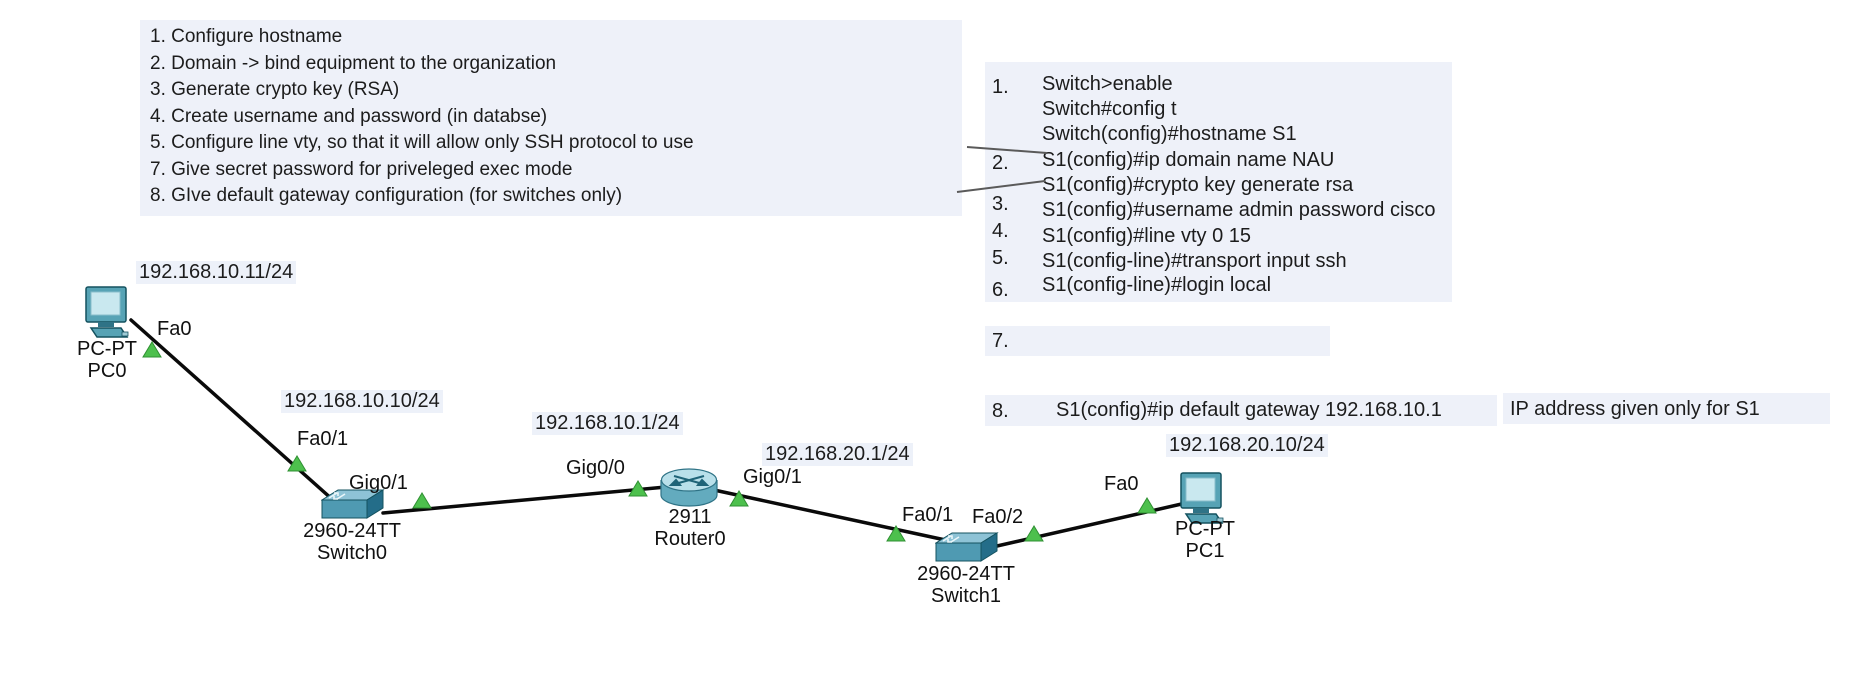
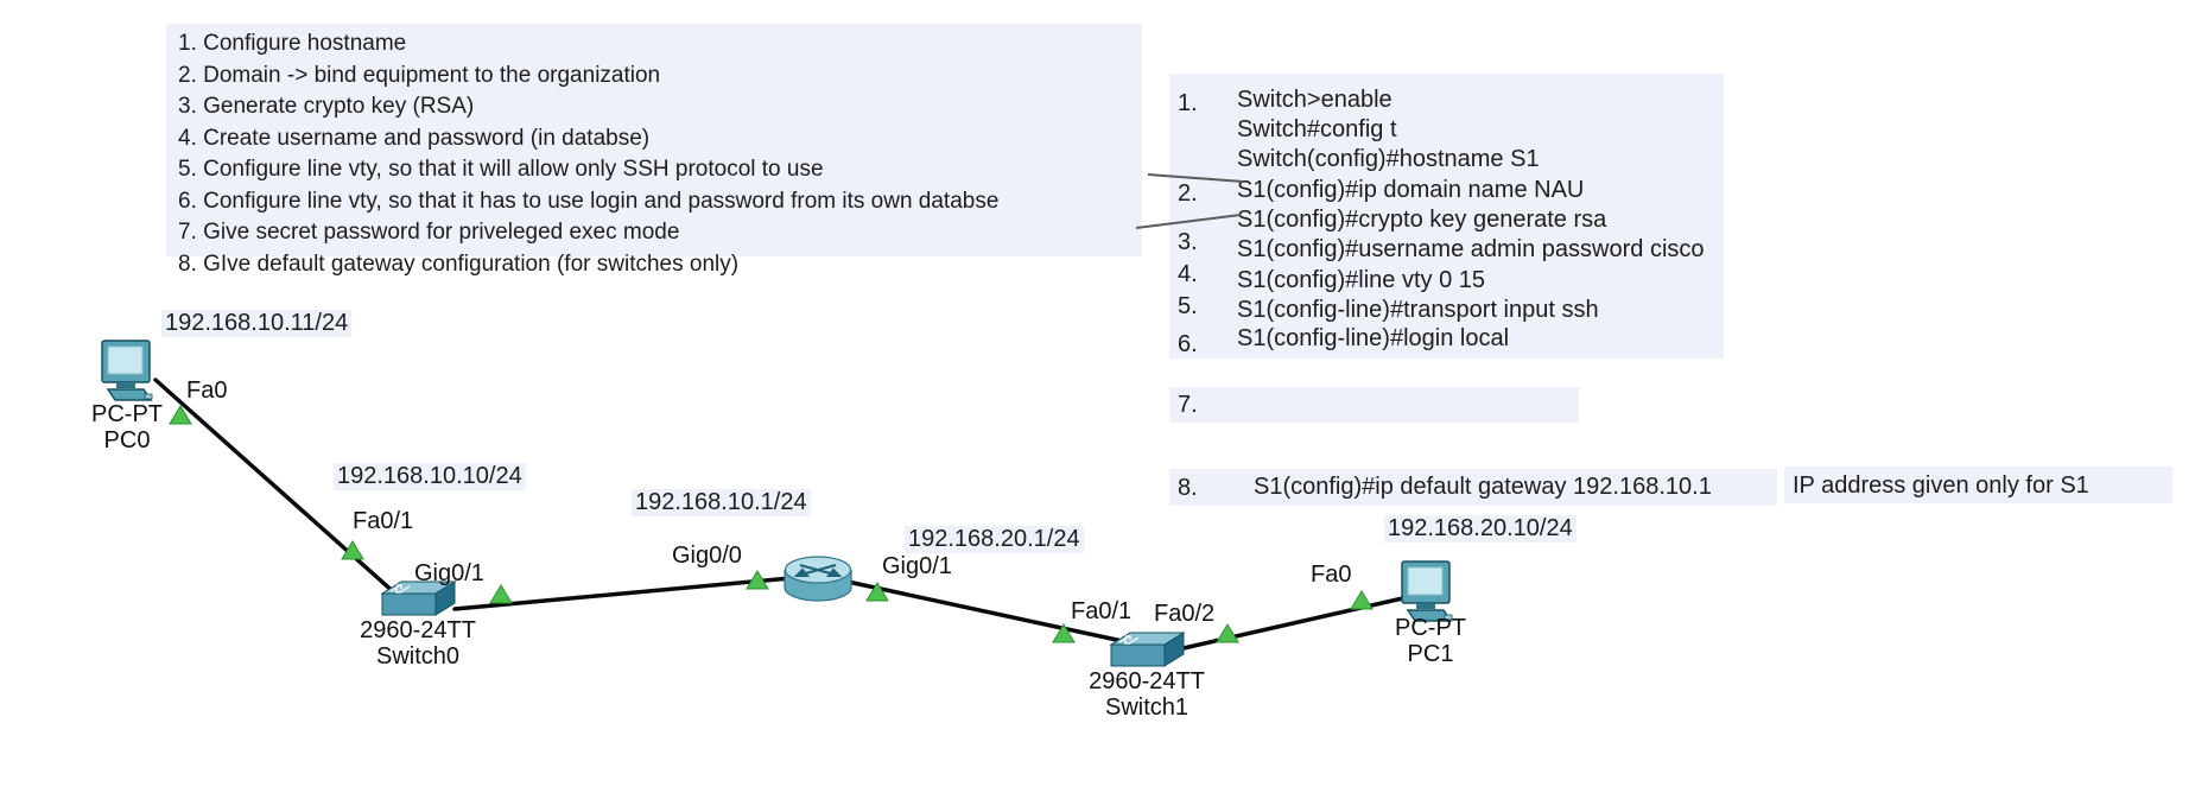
  1. Configure hostname
  2. Domain -> bind equipment to the organization
  3. Generate crypto key (RSA)
  4. Create username and password (in databse)
  5. Configure line vty, so that it will allow only SSH protocol to use
+ 6. Configure line vty, so that it has to use login and password from its own databse
  7. Give secret password for priveleged exec mode
  8. GIve default gateway configuration (for switches only)
  1.
  2.
  3.
  4.
  5.
  6.
  7.
  8.
  Switch>enable
  Switch#config t
  Switch(config)#hostname S1
  S1(config)#ip domain name NAU
  S1(config)#crypto key generate rsa
  S1(config)#username admin password cisco
  S1(config)#line vty 0 15
  S1(config-line)#transport input ssh
  S1(config-line)#login local
  S1(config)#ip default gateway 192.168.10.1
  IP address given only for S1
  192.168.10.11/24
  Fa0
  PC-PT
  PC0
  192.168.10.10/24
  Fa0/1
  Gig0/1
  2960-24TT
  Switch0
  192.168.10.1/24
  192.168.20.1/24
  Gig0/0
  Gig0/1
- 2911
- Router0
  Fa0/1
  Fa0/2
  2960-24TT
  Switch1
  192.168.20.10/24
  Fa0
  PC-PT
  PC1
